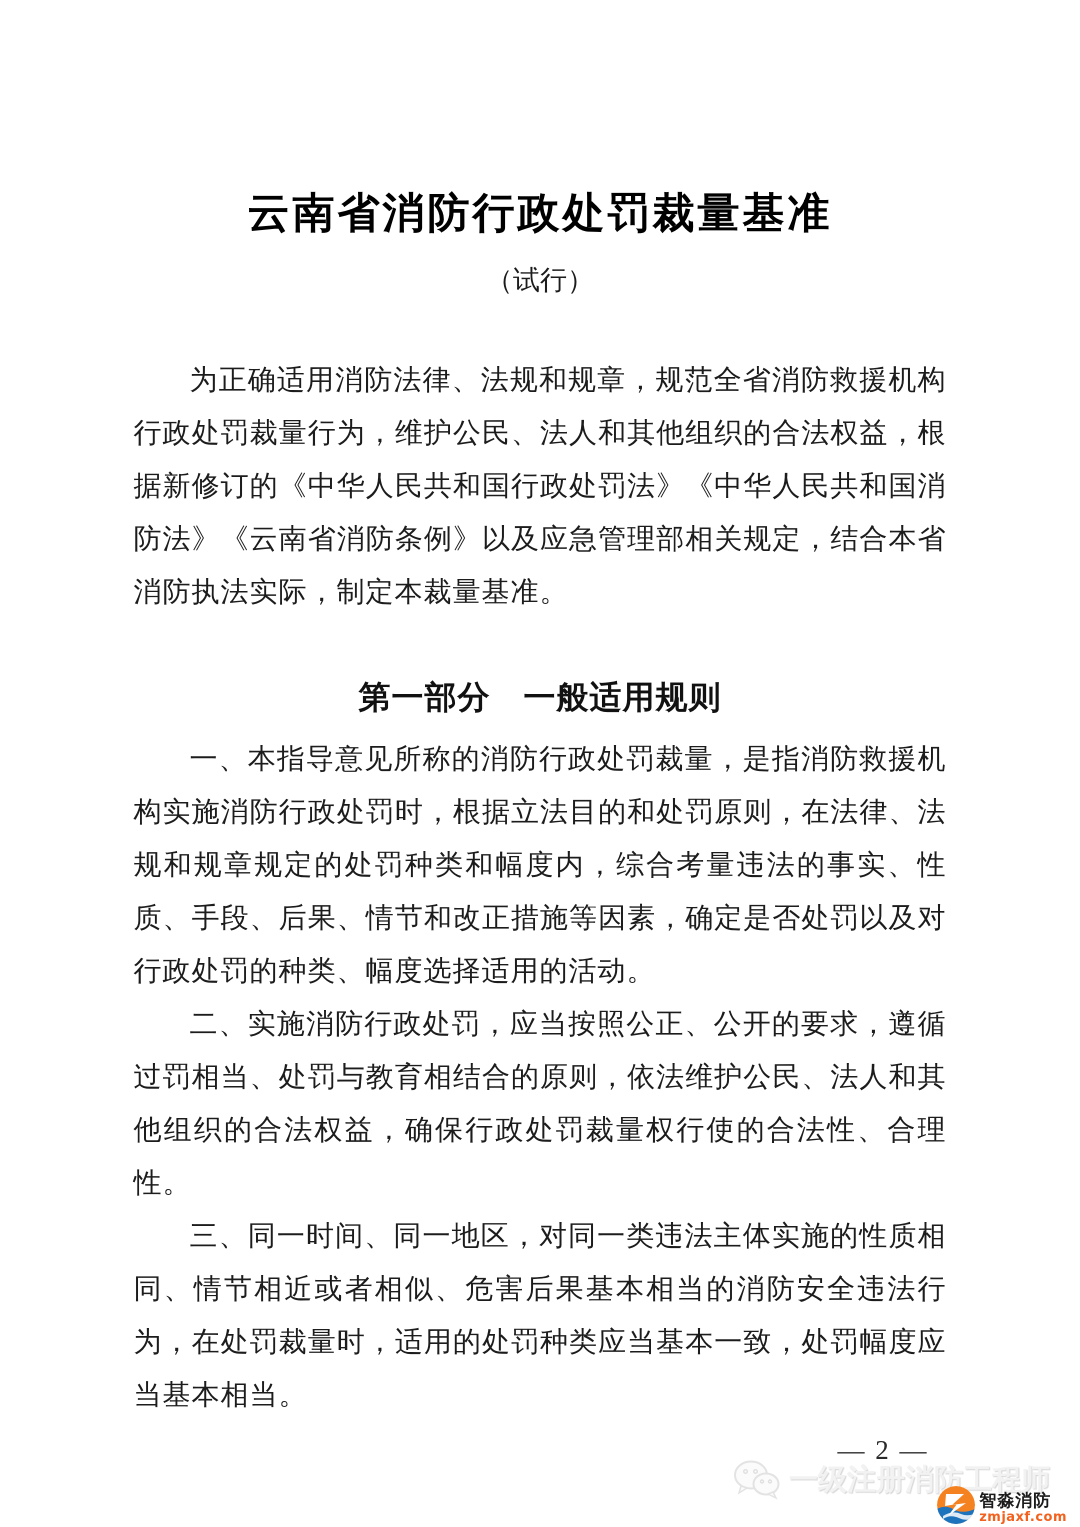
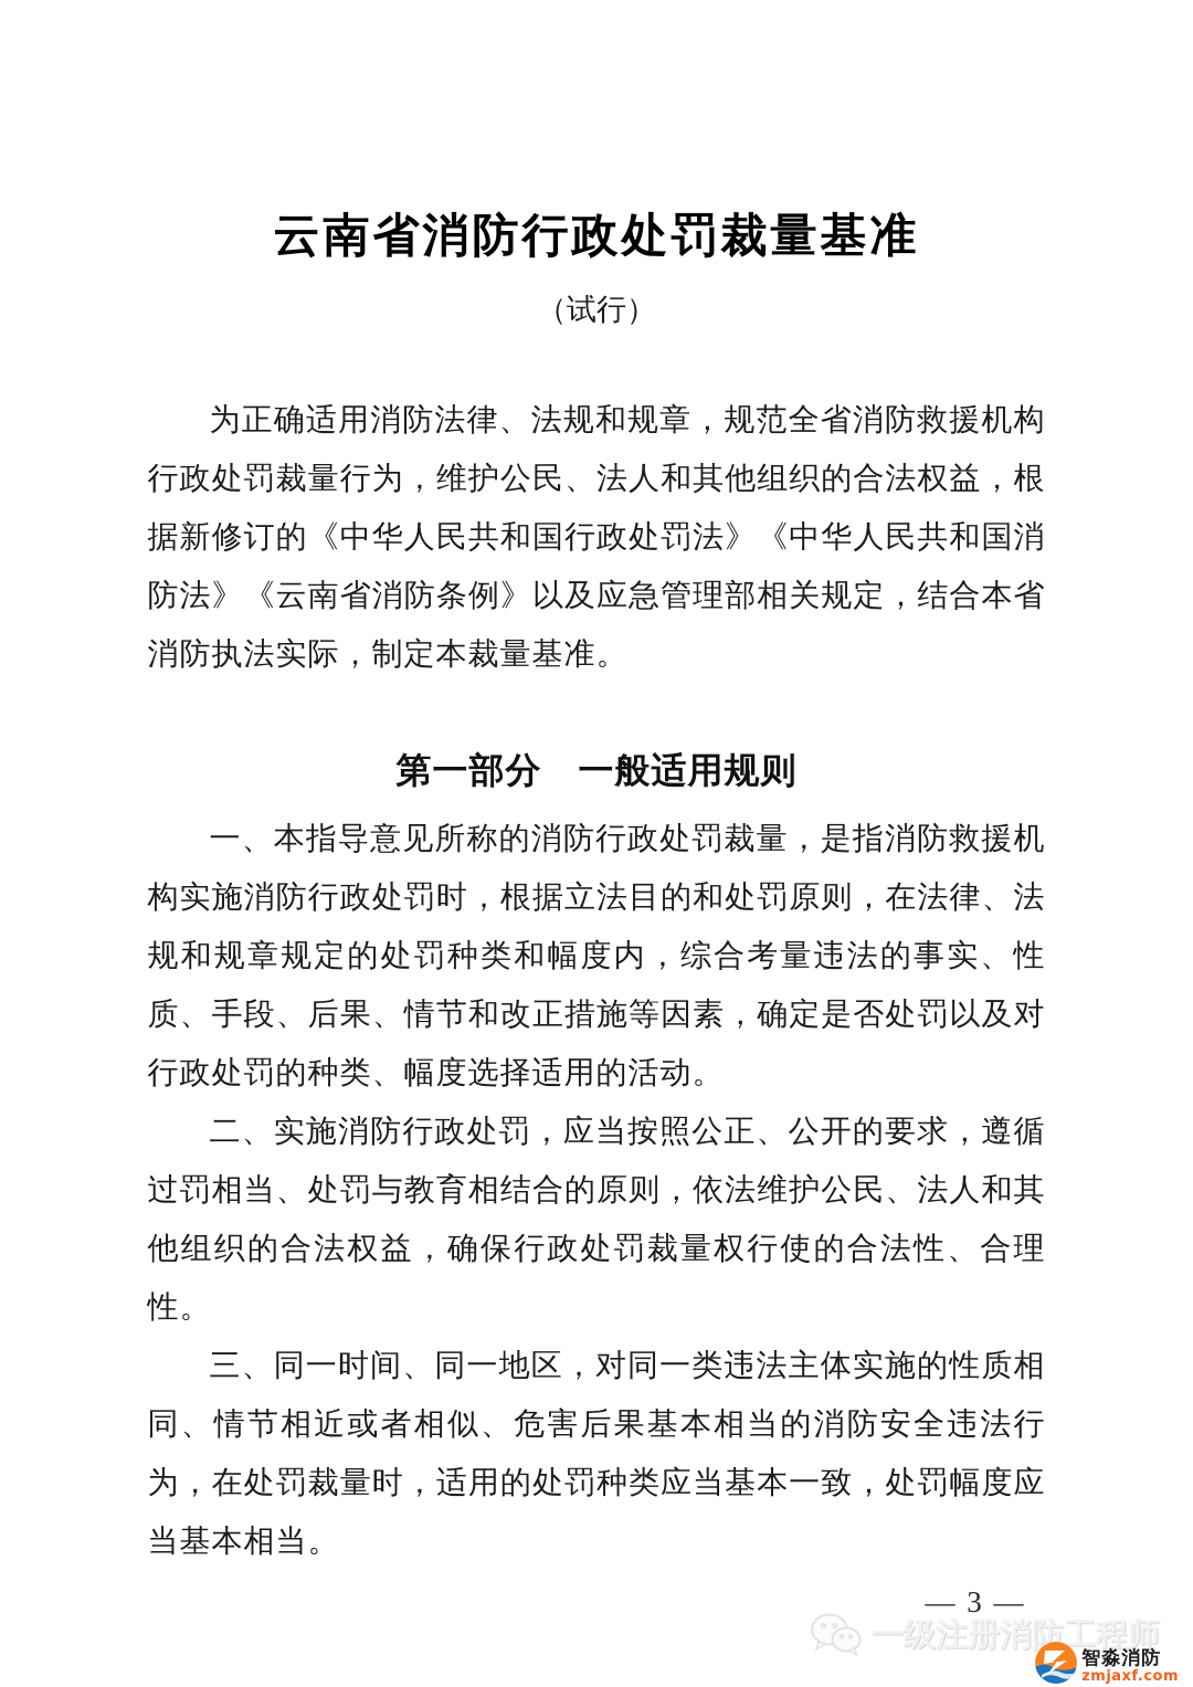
  云南省消防行政处罚裁量基准
  （试行）
  为正确适用消防法律、法规和规章，规范全省消防救援机构行政处罚裁量行为，维护公民、法人和其他组织的合法权益，根据新修订的《中华人民共和国行政处罚法》《中华人民共和国消防法》《云南省消防条例》以及应急管理部相关规定，结合本省消防执法实际，制定本裁量基准。
  第一部分 一般适用规则
  一、本指导意见所称的消防行政处罚裁量，是指消防救援机构实施消防行政处罚时，根据立法目的和处罚原则，在法律、法规和规章规定的处罚种类和幅度内，综合考量违法的事实、性质、手段、后果、情节和改正措施等因素，确定是否处罚以及对行政处罚的种类、幅度选择适用的活动。
  二、实施消防行政处罚，应当按照公正、公开的要求，遵循过罚相当、处罚与教育相结合的原则，依法维护公民、法人和其他组织的合法权益，确保行政处罚裁量权行使的合法性、合理性。
  三、同一时间、同一地区，对同一类违法主体实施的性质相同、情节相近或者相似、危害后果基本相当的消防安全违法行为，在处罚裁量时，适用的处罚种类应当基本一致，处罚幅度应当基本相当。
- — 2 —
+ — 3 —
  一级注册消防工程师
  智淼消防
  zmjaxf.com
